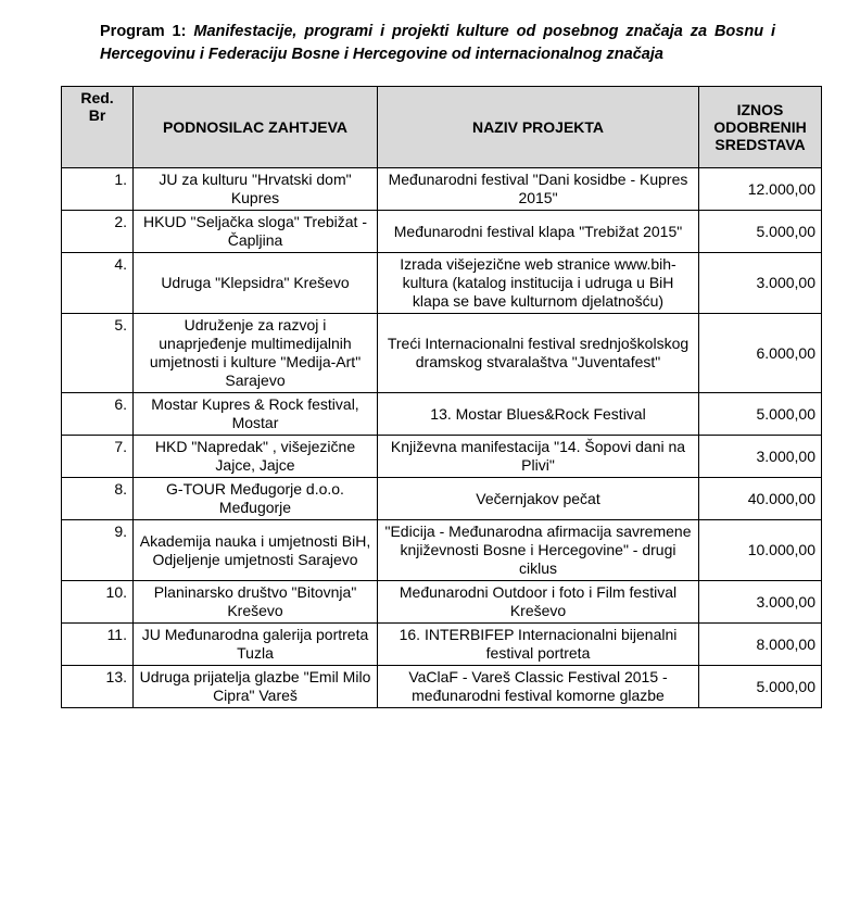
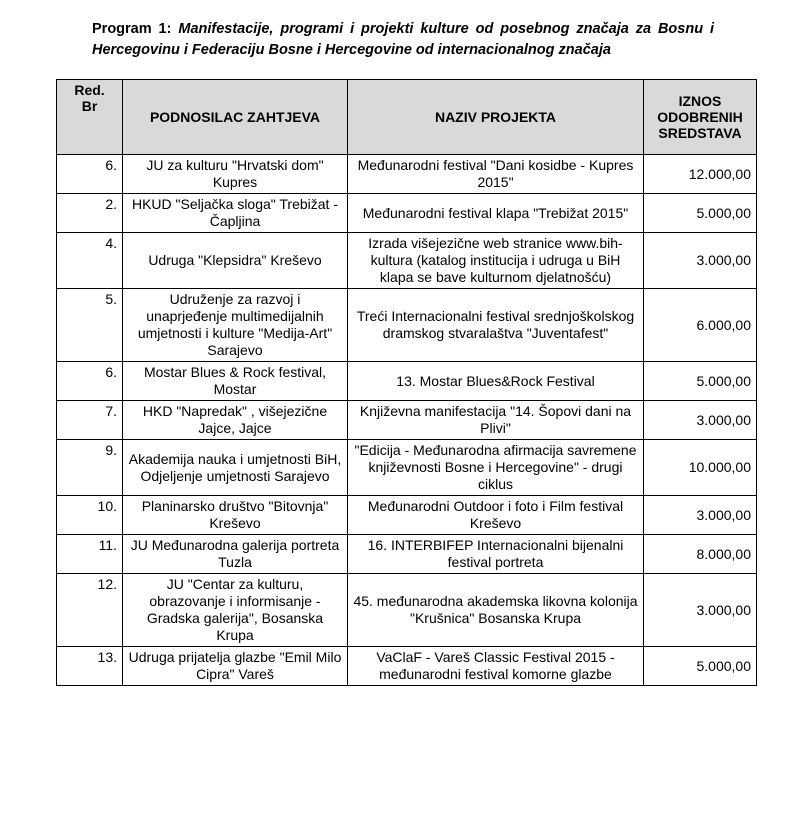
  Program 1: Manifestacije, programi i projekti kulture od posebnog značaja za Bosnu i Hercegovinu i Federaciju Bosne i Hercegovine od internacionalnog značaja
  Red. Br	PODNOSILAC ZAHTJEVA	NAZIV PROJEKTA	IZNOS ODOBRENIH SREDSTAVA
- 1.	JU za kulturu "Hrvatski dom" Kupres	Međunarodni festival "Dani kosidbe - Kupres 2015"	12.000,00
+ 6.	JU za kulturu "Hrvatski dom" Kupres	Međunarodni festival "Dani kosidbe - Kupres 2015"	12.000,00
  2.	HKUD "Seljačka sloga" Trebižat - Čapljina	Međunarodni festival klapa "Trebižat 2015"	5.000,00
  4.	Udruga "Klepsidra" Kreševo	Izrada višejezične web stranice www.bih-kultura (katalog institucija i udruga u BiH klapa se bave kulturnom djelatnošću)	3.000,00
  5.	Udruženje za razvoj i unaprjeđenje multimedijalnih umjetnosti i kulture "Medija-Art" Sarajevo	Treći Internacionalni festival srednjoškolskog dramskog stvaralaštva "Juventafest"	6.000,00
- 6.	Mostar Kupres & Rock festival, Mostar	13. Mostar Blues&Rock Festival	5.000,00
+ 6.	Mostar Blues & Rock festival, Mostar	13. Mostar Blues&Rock Festival	5.000,00
  7.	HKD "Napredak" , višejezične Jajce, Jajce	Književna manifestacija "14. Šopovi dani na Plivi"	3.000,00
- 8.	G-TOUR Međugorje d.o.o. Međugorje	Večernjakov pečat	40.000,00
  9.	Akademija nauka i umjetnosti BiH, Odjeljenje umjetnosti Sarajevo	"Edicija - Međunarodna afirmacija savremene književnosti Bosne i Hercegovine" - drugi ciklus	10.000,00
  10.	Planinarsko društvo "Bitovnja" Kreševo	Međunarodni Outdoor i foto i Film festival Kreševo	3.000,00
  11.	JU Međunarodna galerija portreta Tuzla	16. INTERBIFEP Internacionalni bijenalni festival portreta	8.000,00
+ 12.	JU "Centar za kulturu, obrazovanje i informisanje - Gradska galerija", Bosanska Krupa	45. međunarodna akademska likovna kolonija "Krušnica" Bosanska Krupa	3.000,00
  13.	Udruga prijatelja glazbe "Emil Milo Cipra" Vareš	VaClaF - Vareš Classic Festival 2015 - međunarodni festival komorne glazbe	5.000,00
